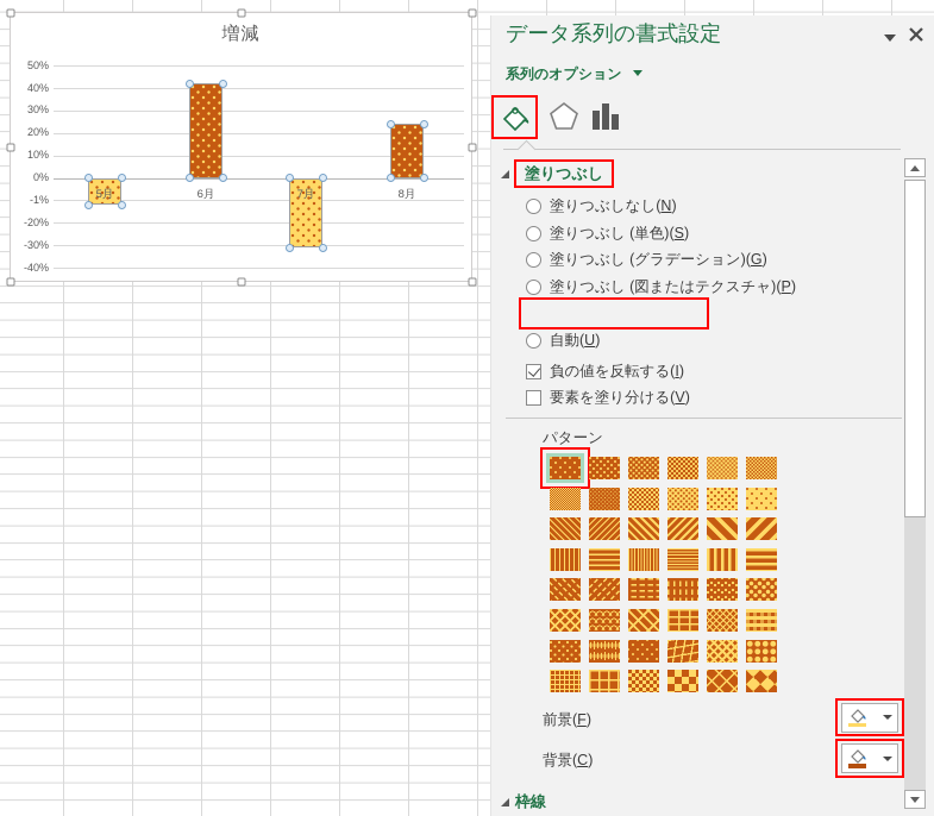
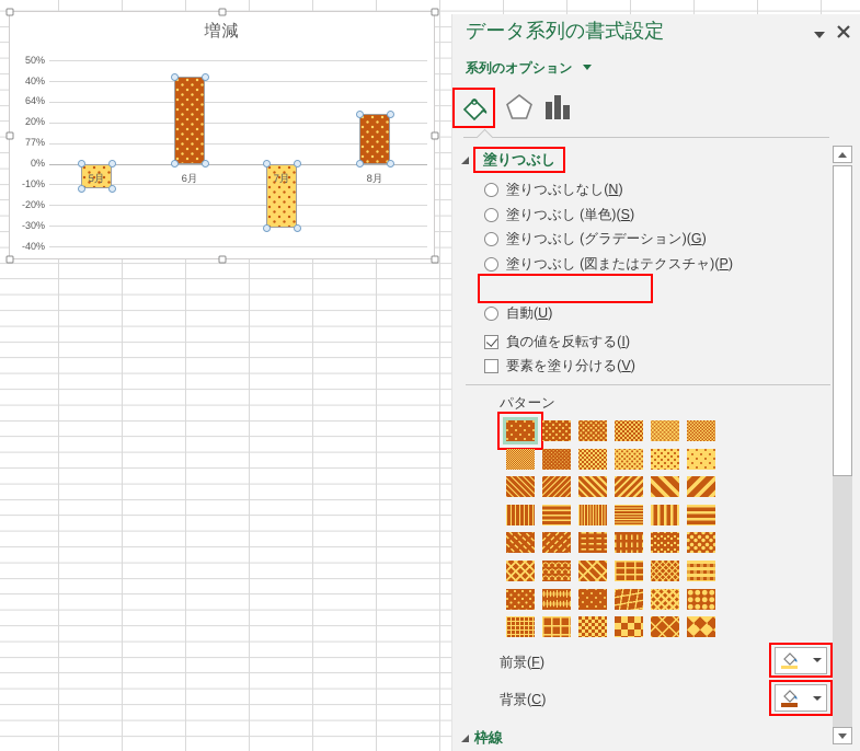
  50%
  40%
- 30%
+ 64%
  20%
- 10%
+ 77%
  0%
- -1%
+ -10%
  -20%
  -30%
  -40%
  5月
  6月
  7月
  8月
  増減
  データ系列の書式設定
  系列のオプション
  塗りつぶし
  塗りつぶしなし(N)
  塗りつぶし (単色)(S)
  塗りつぶし (グラデーション)(G)
  塗りつぶし (図またはテクスチャ)(P)
  自動(U)
  負の値を反転する(I)
  要素を塗り分ける(V)
  パターン
  前景(F)
  背景(C)
  枠線
